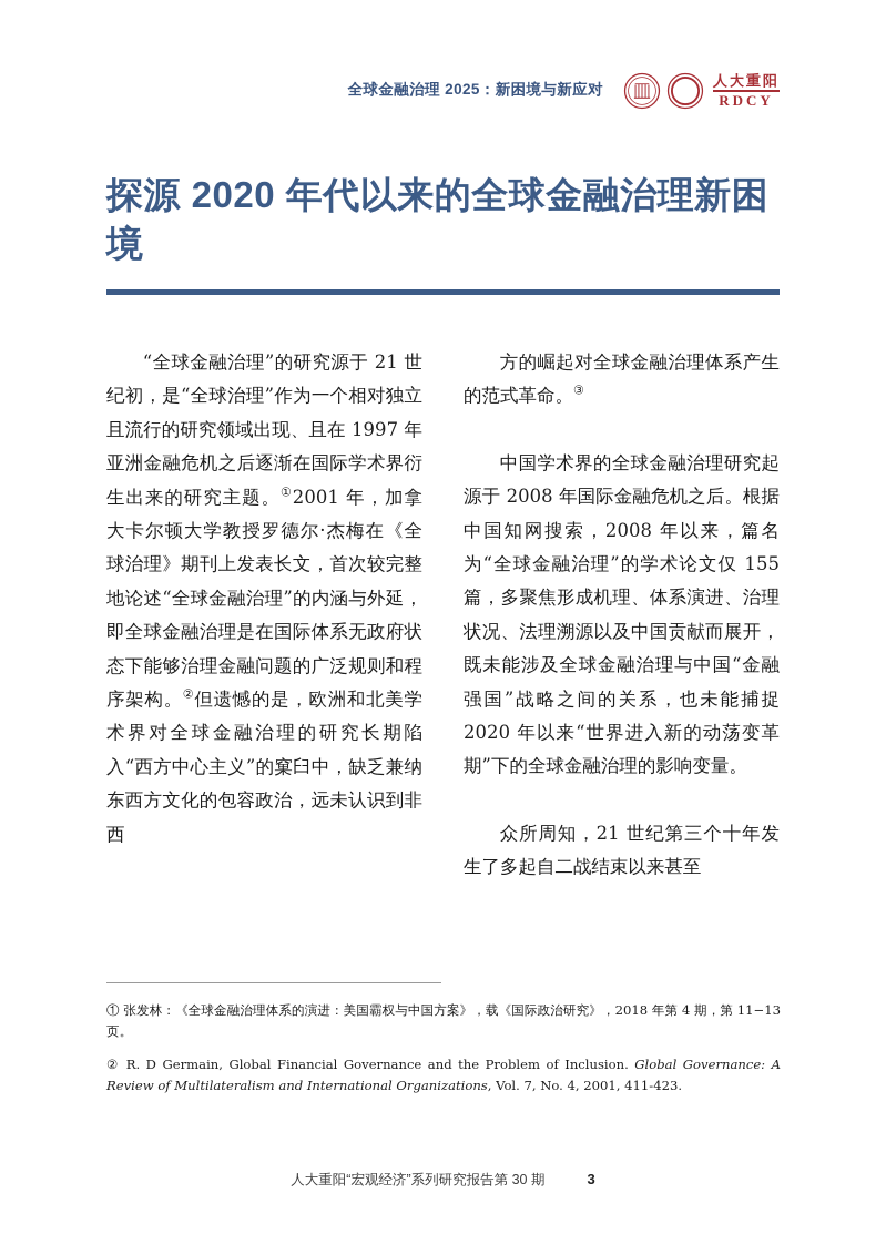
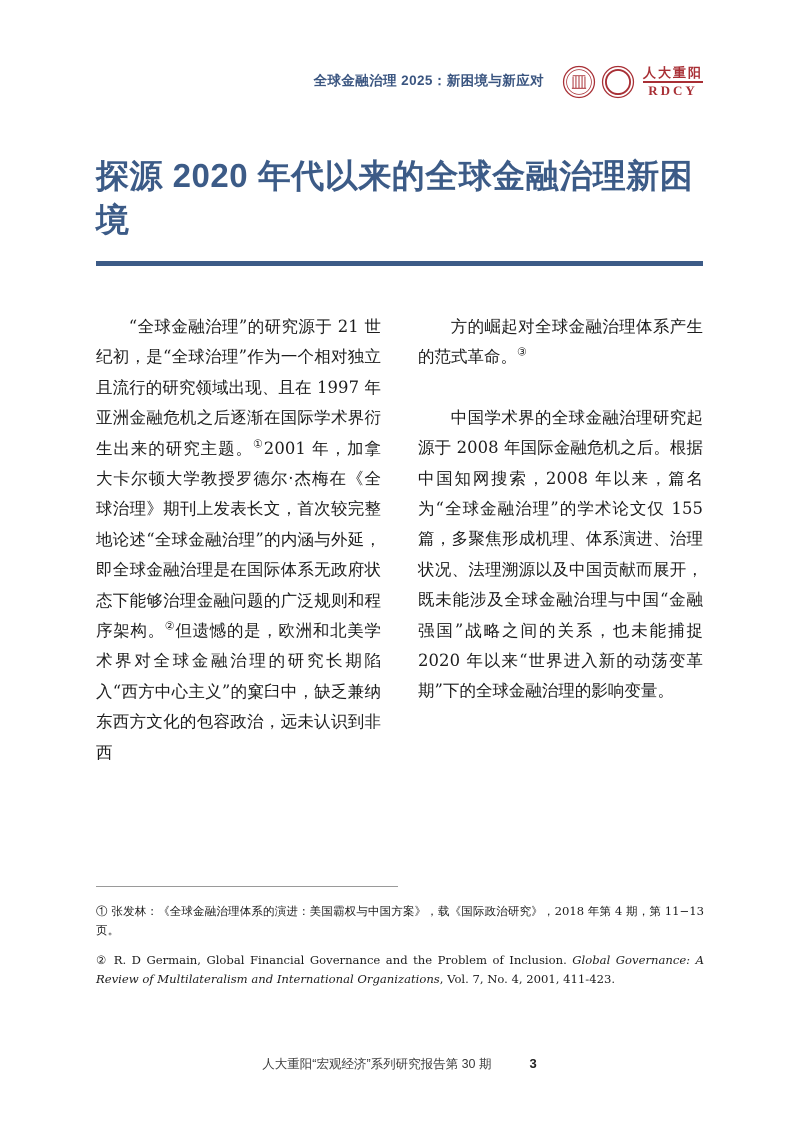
  全球金融治理 2025：新困境与新应对
  人大重阳
  RDCY
  探源 2020 年代以来的全球金融治理新困境
  “全球金融治理”的研究源于 21 世纪初，是“全球治理”作为一个相对独立且流行的研究领域出现、且在 1997 年亚洲金融危机之后逐渐在国际学术界衍生出来的研究主题。①2001 年，加拿大卡尔顿大学教授罗德尔·杰梅在《全球治理》期刊上发表长文，首次较完整地论述“全球金融治理”的内涵与外延，即全球金融治理是在国际体系无政府状态下能够治理金融问题的广泛规则和程序架构。②但遗憾的是，欧洲和北美学术界对全球金融治理的研究长期陷入“西方中心主义”的窠臼中，缺乏兼纳东西方文化的包容政治，远未认识到非西
  方的崛起对全球金融治理体系产生的范式革命。③
  中国学术界的全球金融治理研究起源于 2008 年国际金融危机之后。根据中国知网搜索，2008 年以来，篇名为“全球金融治理”的学术论文仅 155 篇，多聚焦形成机理、体系演进、治理状况、法理溯源以及中国贡献而展开，既未能涉及全球金融治理与中国“金融强国”战略之间的关系，也未能捕捉 2020 年以来“世界进入新的动荡变革期”下的全球金融治理的影响变量。
- 众所周知，21 世纪第三个十年发生了多起自二战结束以来甚至
  ① 张发林：《全球金融治理体系的演进：美国霸权与中国方案》，载《国际政治研究》，2018 年第 4 期，第 11−13 页。
  ② R. D Germain, Global Financial Governance and the Problem of Inclusion. Global Governance: A Review of Multilateralism and International Organizations, Vol. 7, No. 4, 2001, 411-423.
  人大重阳“宏观经济”系列研究报告第 30 期
  3
